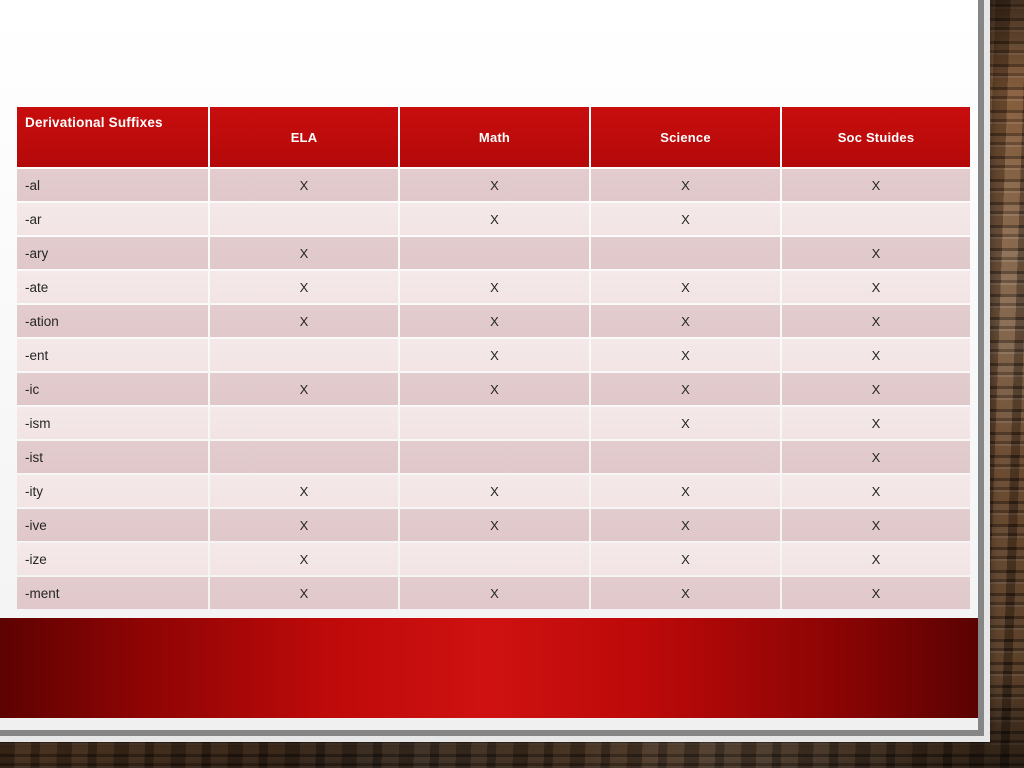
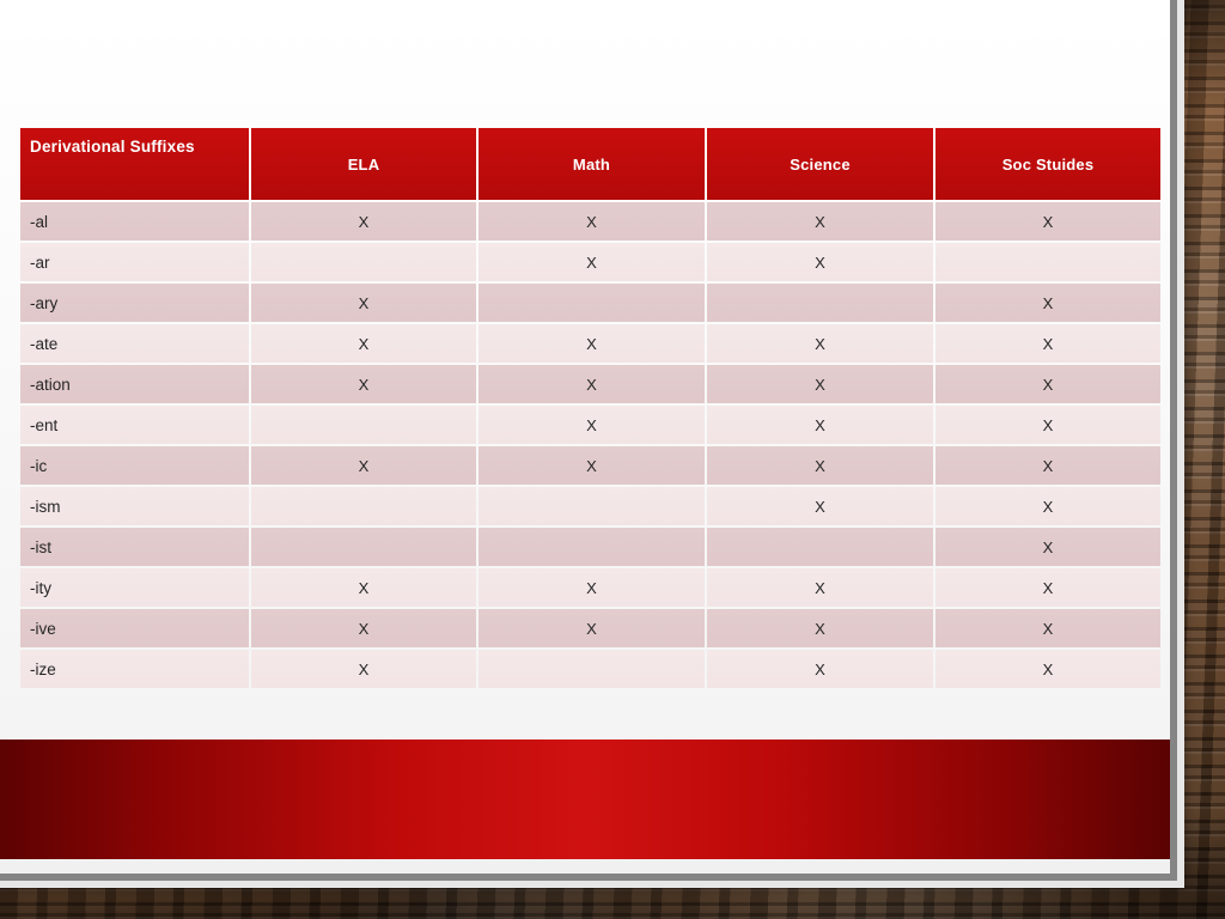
  Derivational Suffixes	ELA	Math	Science	Soc Stuides
  -al	X	X	X	X
  -ar		X	X
  -ary	X			X
  -ate	X	X	X	X
  -ation	X	X	X	X
  -ent		X	X	X
  -ic	X	X	X	X
  -ism			X	X
  -ist				X
  -ity	X	X	X	X
  -ive	X	X	X	X
  -ize	X		X	X
- -ment	X	X	X	X
